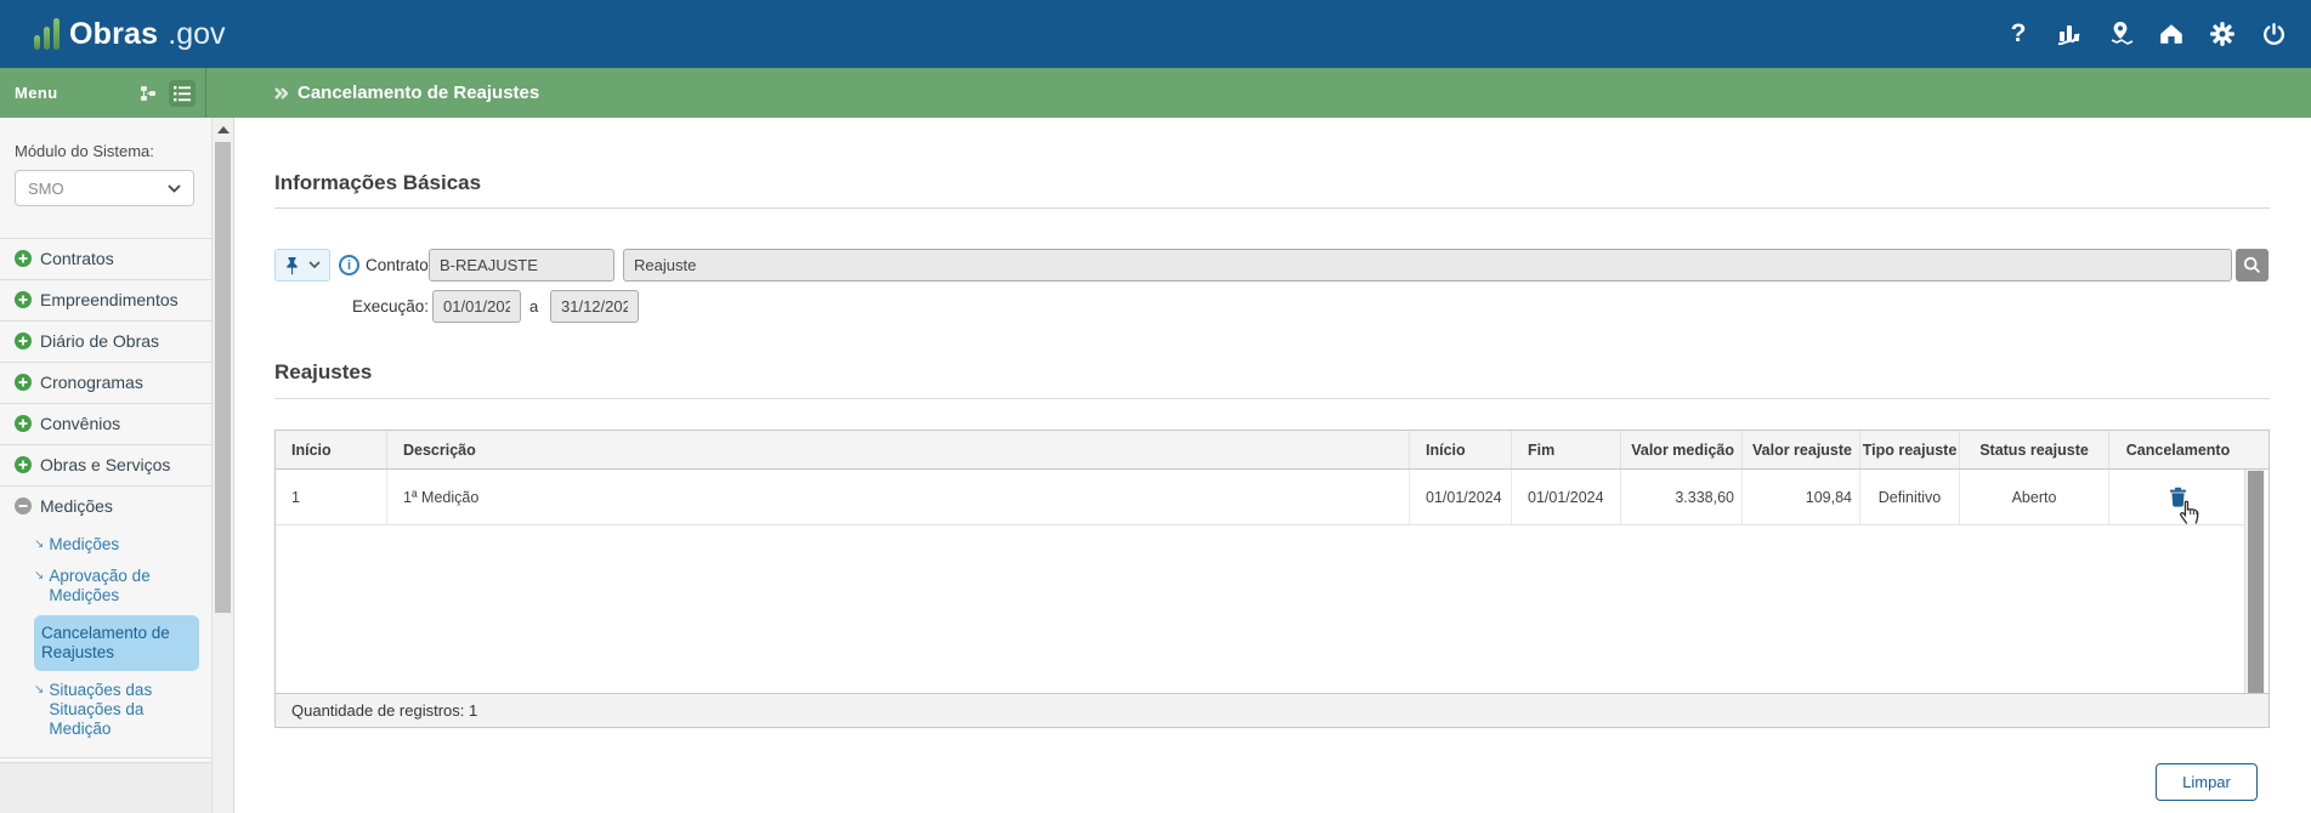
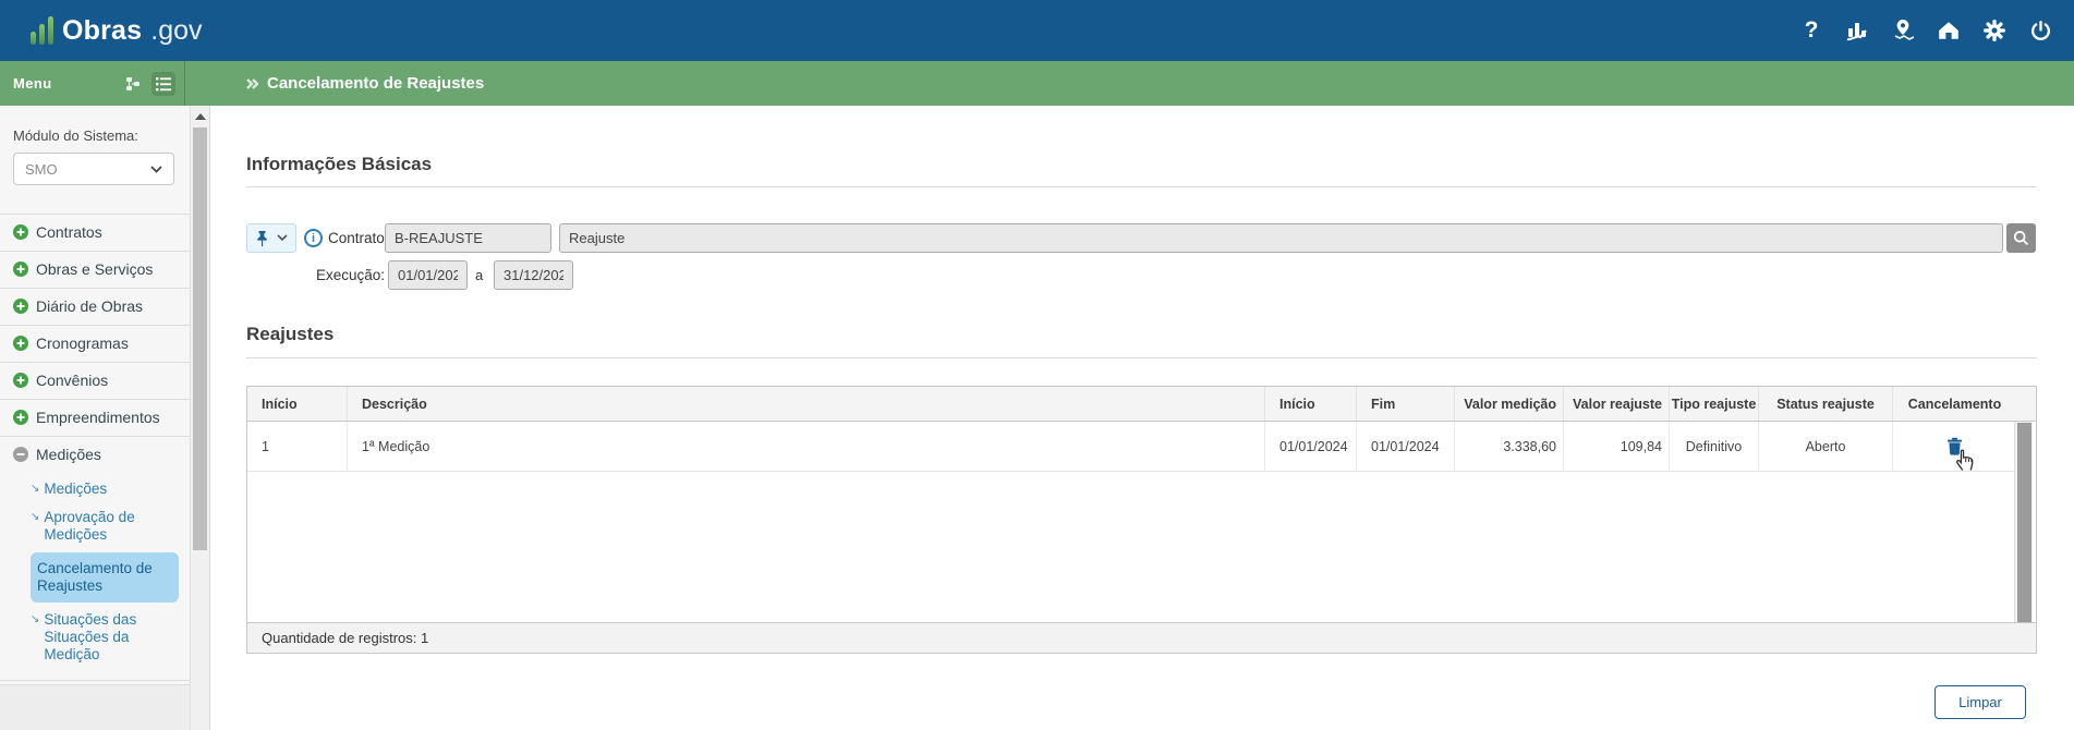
  Obras
  .gov
  ?
  Menu
  Cancelamento de Reajustes
  Módulo do Sistema:
  SMO
  Contratos
- Empreendimentos
+ Obras e Serviços
  Diário de Obras
  Cronogramas
  Convênios
- Obras e Serviços
+ Empreendimentos
  Medições
  ↘
  Medições
  ↘
  Aprovação de Medições
  Cancelamento de Reajustes
  ↘
  Situações das Situações da Medição
  Informações Básicas
  i
  Contrato
  B-REAJUSTE
  Reajuste
  Execução:
  01/01/202
  a
  31/12/202
  Reajustes
  Início
  Descrição
  Início
  Fim
  Valor medição
  Valor reajuste
  Tipo reajuste
  Status reajuste
  Cancelamento
  1
  1ª Medição
  01/01/2024
  01/01/2024
  3.338,60
  109,84
  Definitivo
  Aberto
  Quantidade de registros: 1
  Limpar
